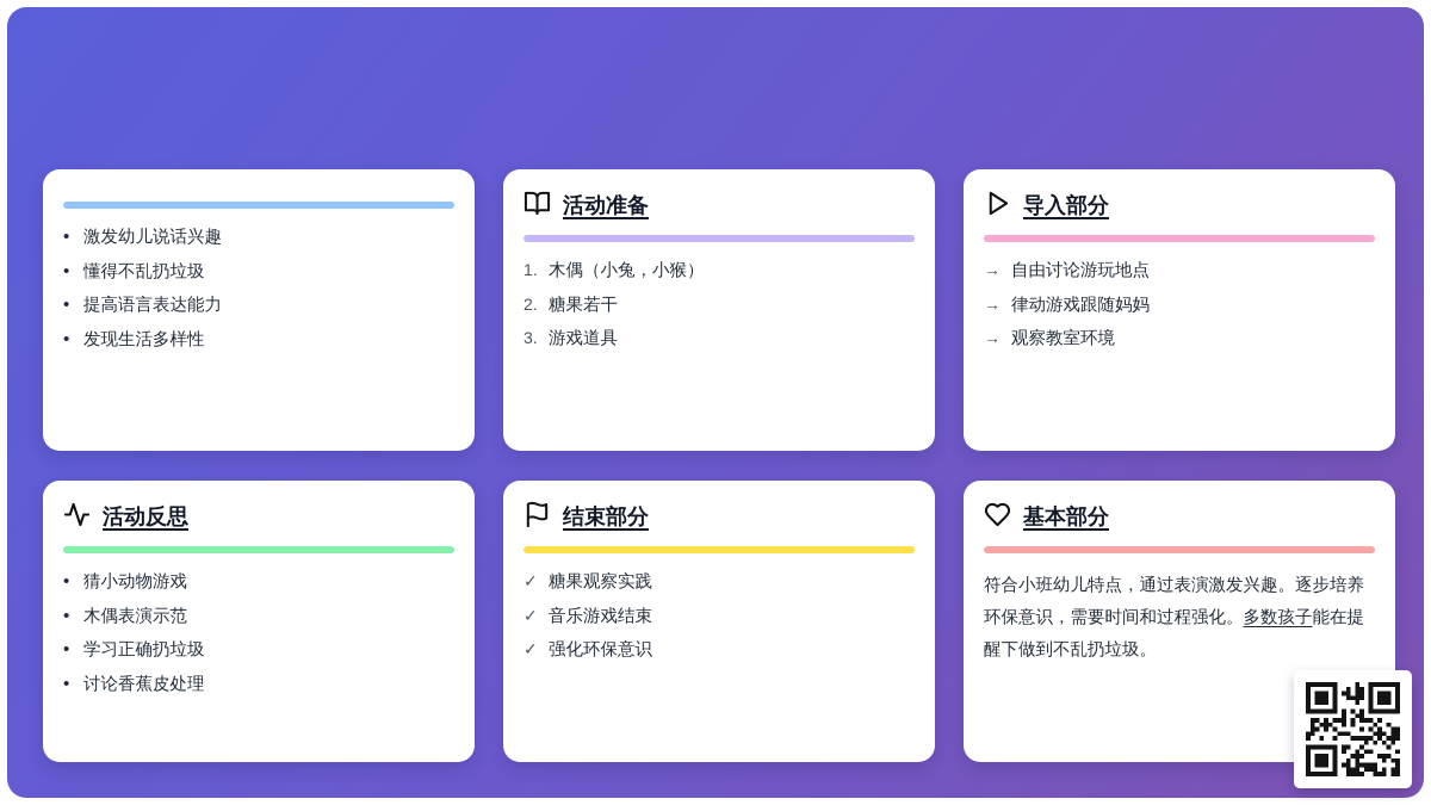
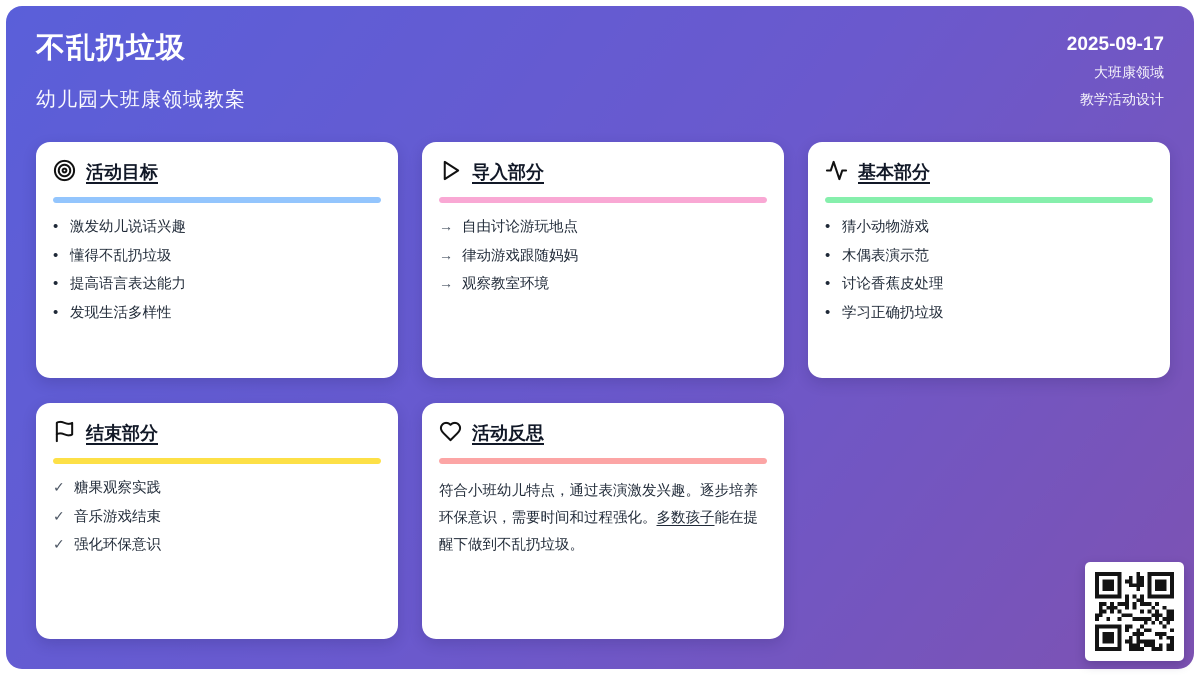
+ 不乱扔垃圾
+ 幼儿园大班康领域教案
+ 2025-09-17
+ 大班康领域
+ 教学活动设计
+ 活动目标
  •
  激发幼儿说话兴趣
  •
  懂得不乱扔垃圾
  •
  提高语言表达能力
  •
  发现生活多样性
- 活动准备
- 1.
- 木偶（小兔，小猴）
- 2.
- 糖果若干
- 3.
- 游戏道具
  导入部分
  →
  自由讨论游玩地点
  →
  律动游戏跟随妈妈
  →
  观察教室环境
- 活动反思
+ 基本部分
  •
  猜小动物游戏
  •
  木偶表演示范
  •
- 学习正确扔垃圾
+ 讨论香蕉皮处理
  •
- 讨论香蕉皮处理
+ 学习正确扔垃圾
  结束部分
  ✓
  糖果观察实践
  ✓
  音乐游戏结束
  ✓
  强化环保意识
- 基本部分
+ 活动反思
  符合小班幼儿特点，通过表演激发兴趣。逐步培养环保意识，需要时间和过程强化。多数孩子能在提醒下做到不乱扔垃圾。
